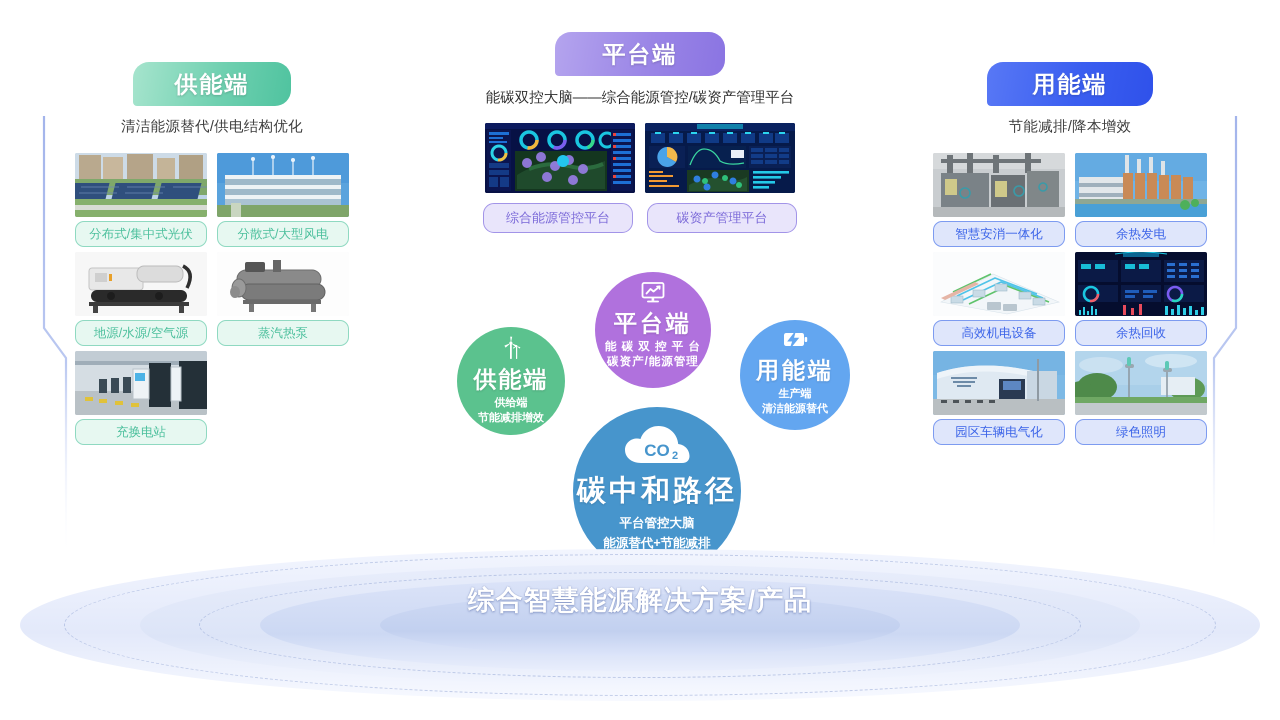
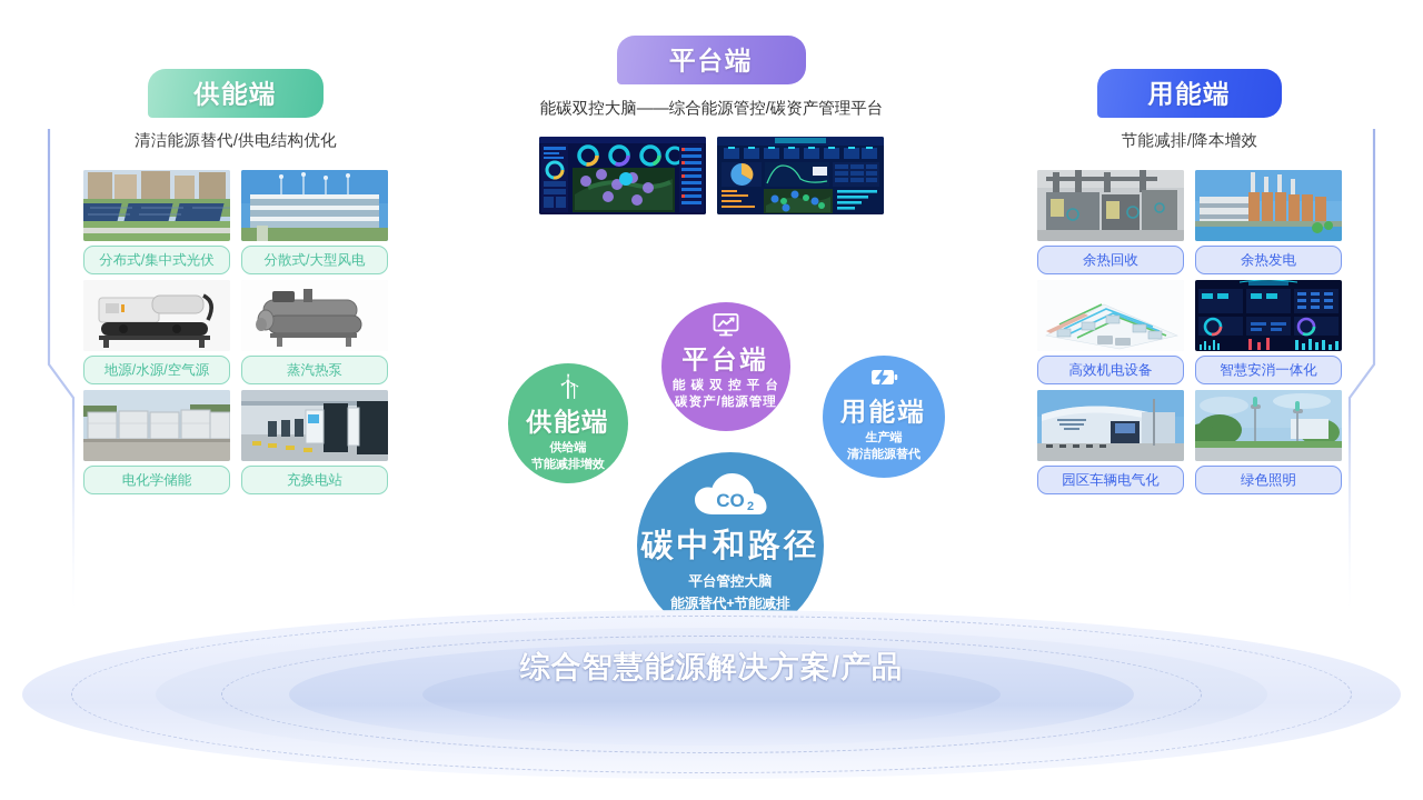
  供能端
  清洁能源替代/供电结构优化
  分布式/集中式光伏
  分散式/大型风电
  地源/水源/空气源
  蒸汽热泵
+ 电化学储能
  充换电站
  平台端
  能碳双控大脑——综合能源管控/碳资产管理平台
- 综合能源管控平台
- 碳资产管理平台
  供能端
  供给端
  节能减排增效
  平台端
  能 碳 双 控 平 台
  碳资产/能源管理
  用能端
  生产端
  清洁能源替代
  CO
  2
  碳中和路径
  平台管控大脑
  能源替代+节能减排
  用能端
  节能减排/降本增效
- 智慧安消一体化
+ 余热回收
  余热发电
  高效机电设备
- 余热回收
+ 智慧安消一体化
  园区车辆电气化
  绿色照明
  综合智慧能源解决方案/产品
